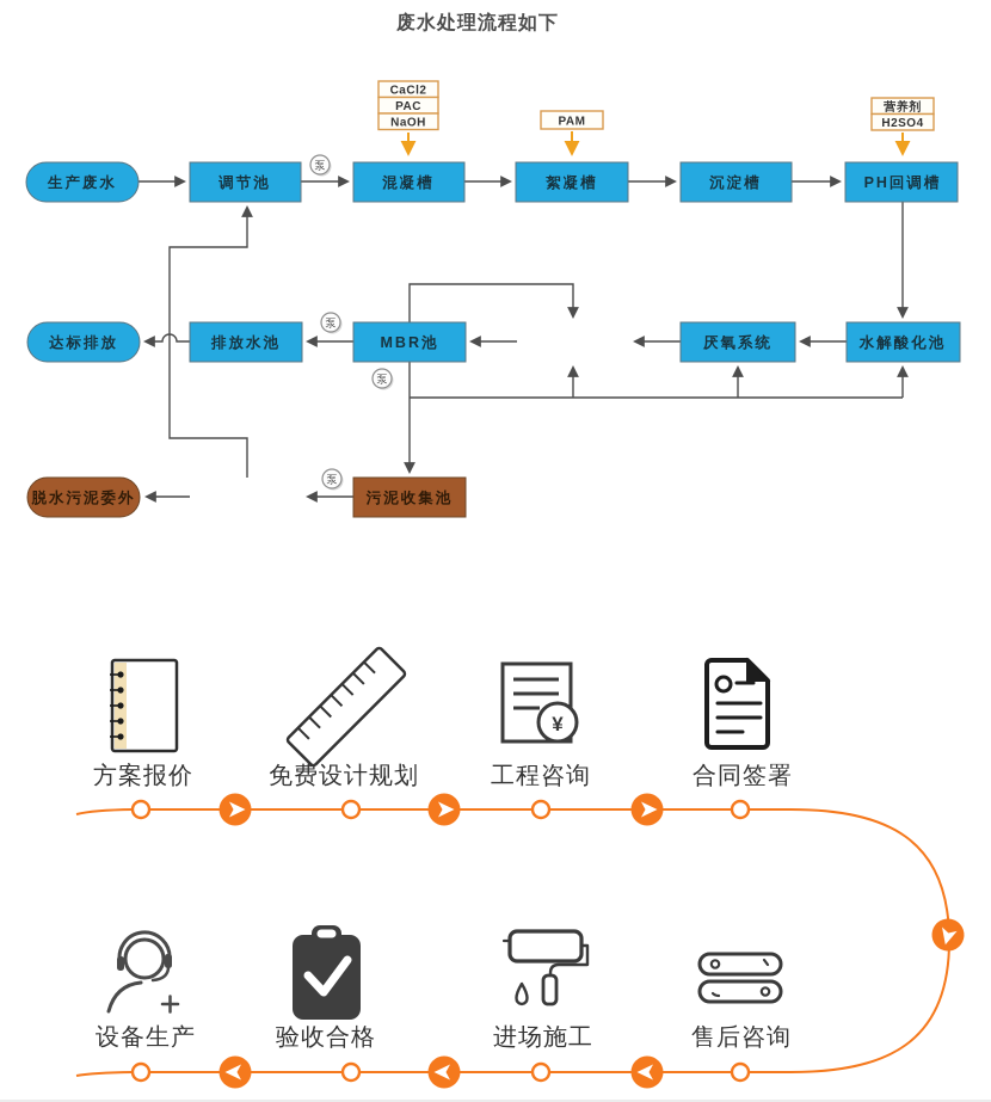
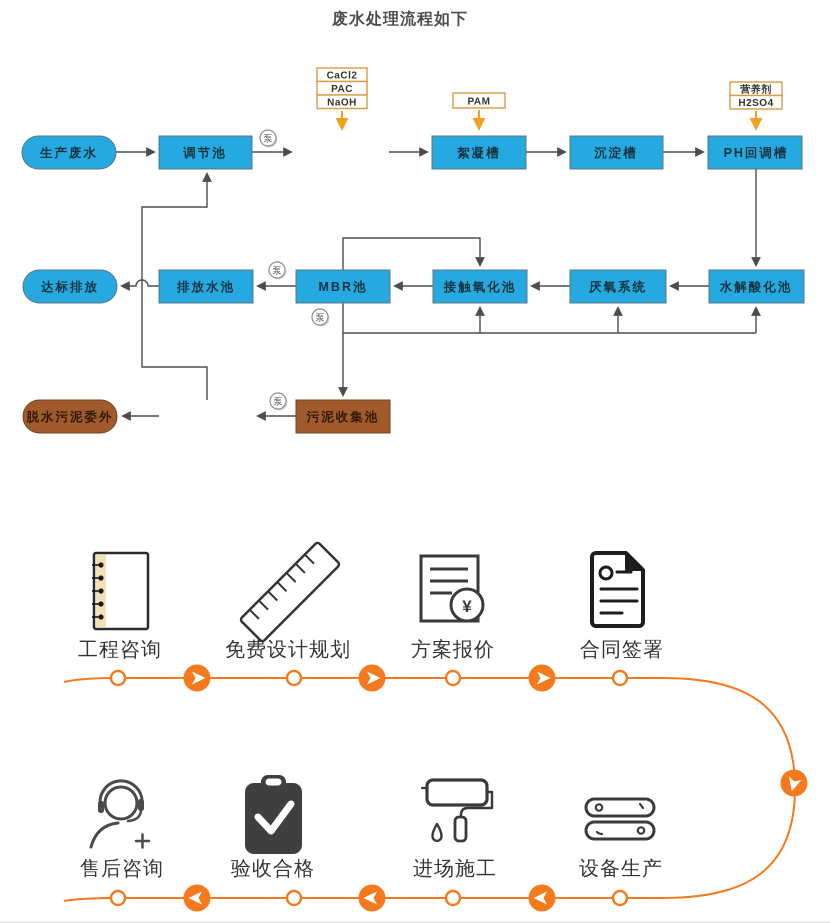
  废水处理流程如下
  CaCl2
  PAC
  NaOH
  PAM
  营养剂
  H2SO4
  生产废水
  调节池
- 混凝槽
  絮凝槽
  沉淀槽
  PH回调槽
  达标排放
  排放水池
  MBR池
+ 接触氧化池
  厌氧系统
  水解酸化池
  脱水污泥委外
  污泥收集池
  泵
  泵
  泵
  泵
  ¥
- 方案报价
+ 工程咨询
  免费设计规划
- 工程咨询
+ 方案报价
  合同签署
- 设备生产
+ 售后咨询
  验收合格
  进场施工
- 售后咨询
+ 设备生产
